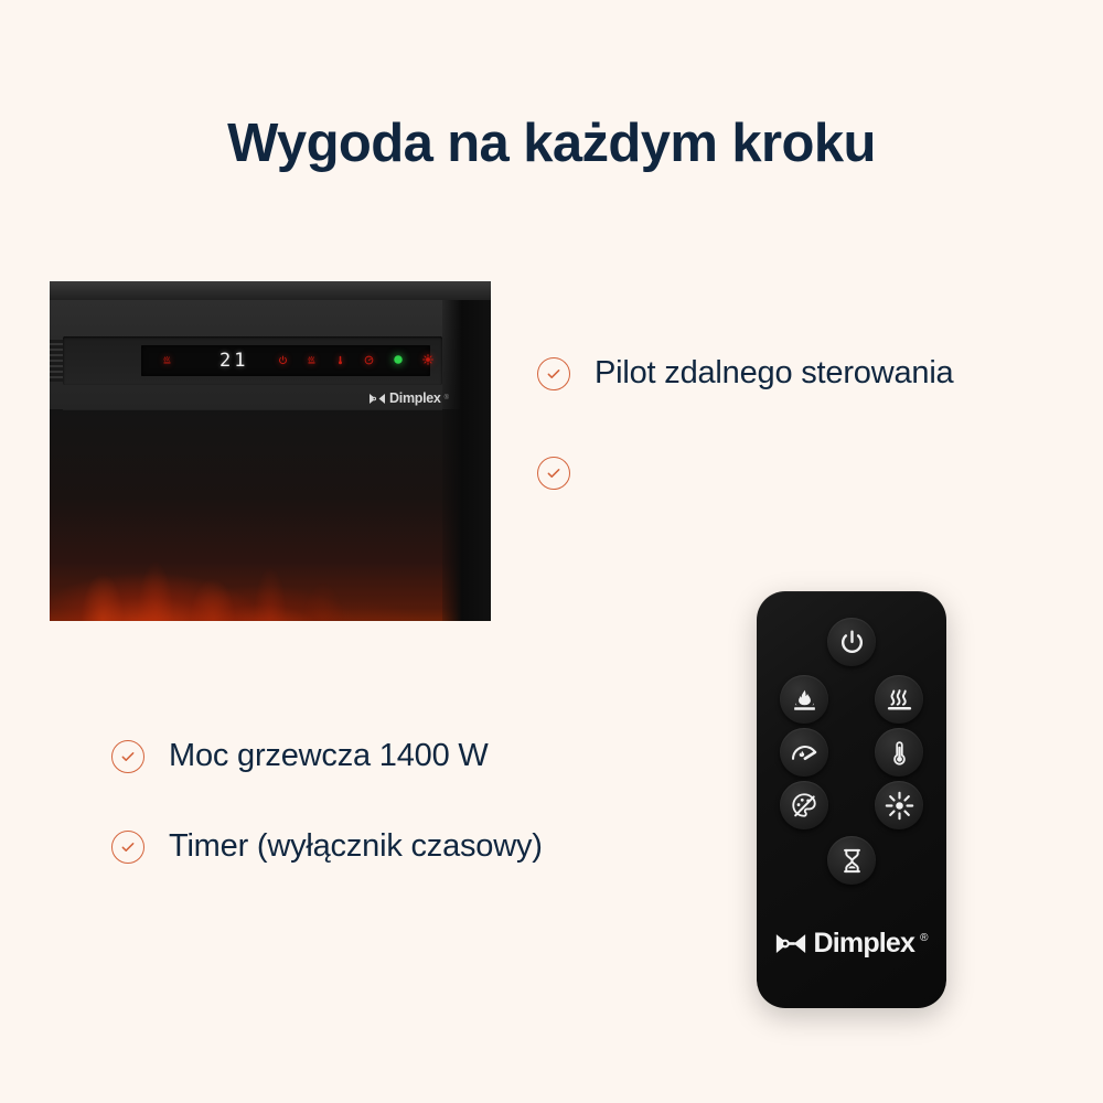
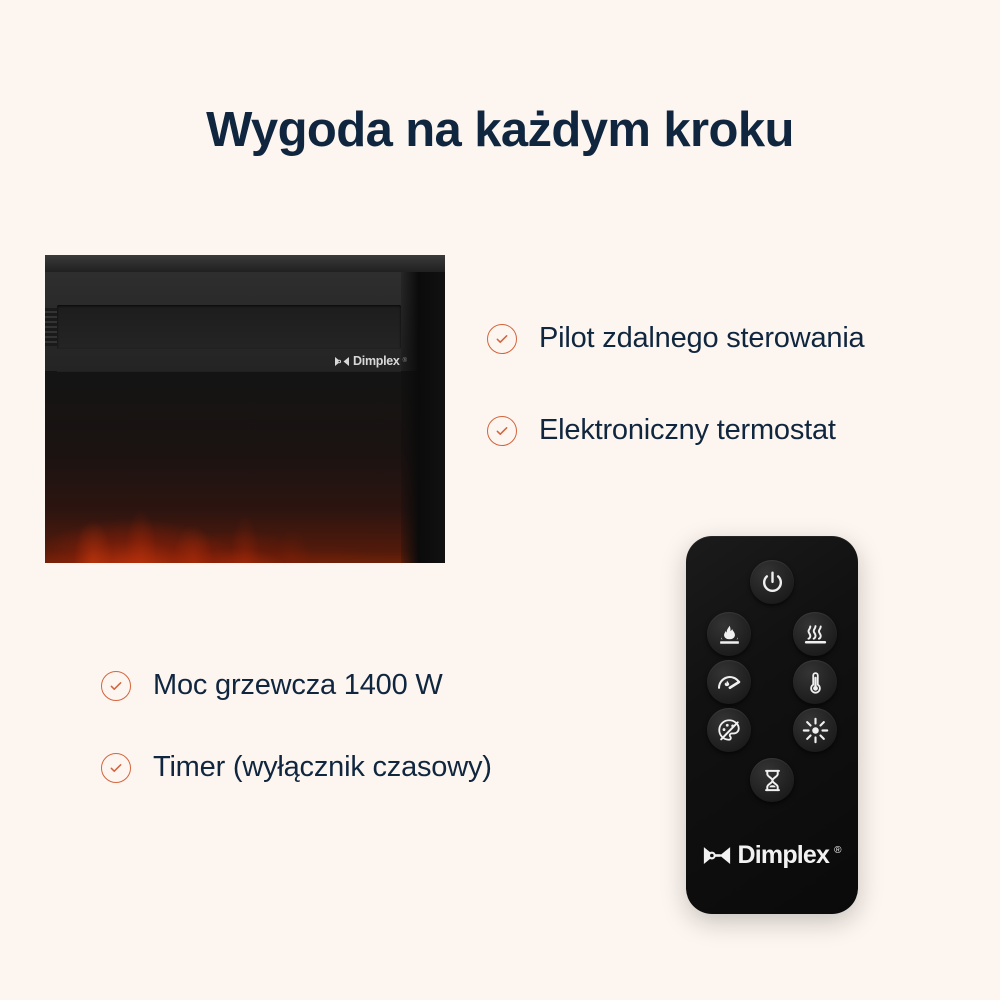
  Wygoda na każdym kroku
- 21
  Dimplex
  Pilot zdalnego sterowania
+ Elektroniczny termostat
  Moc grzewcza 1400 W
  Timer (wyłącznik czasowy)
  Dimplex
  ®
